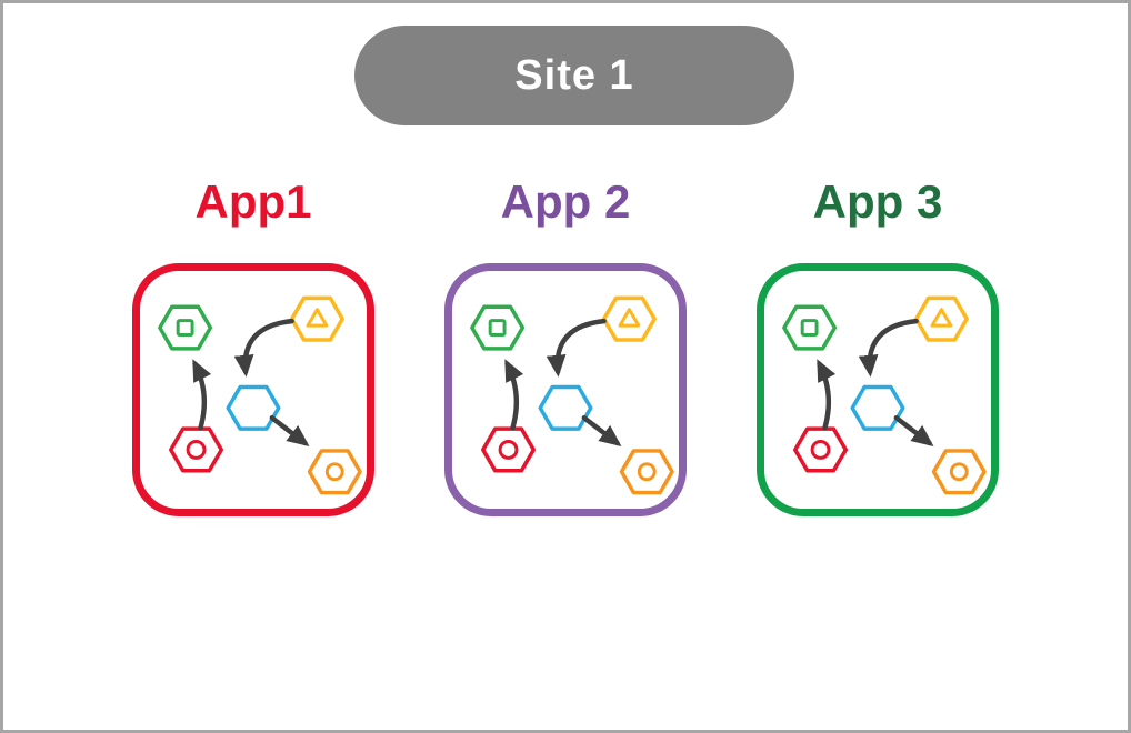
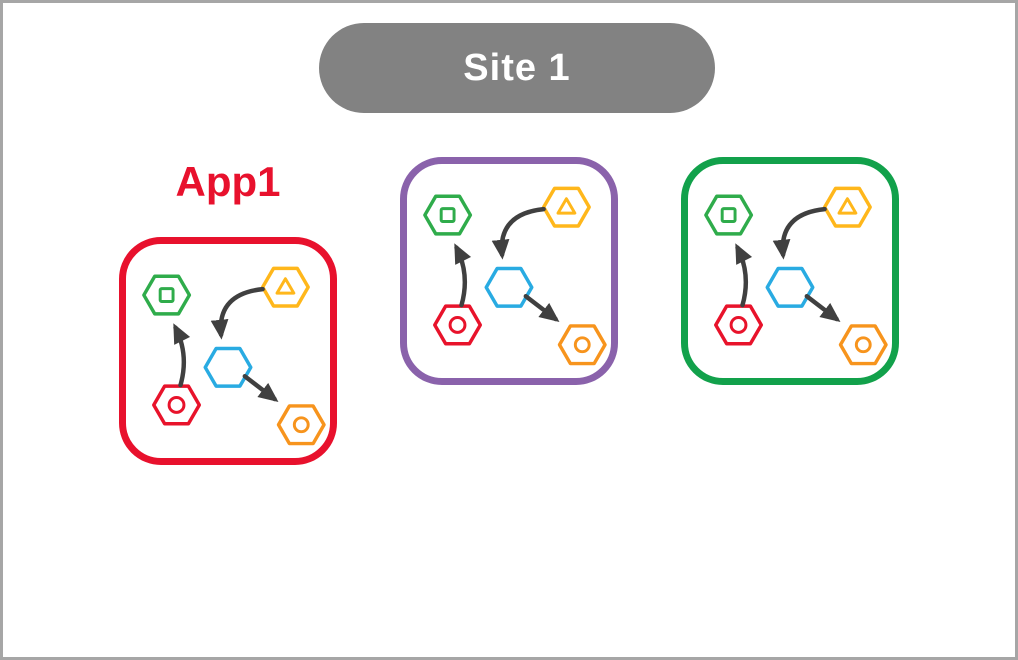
  Site 1
  App1
- App 2
- App 3
